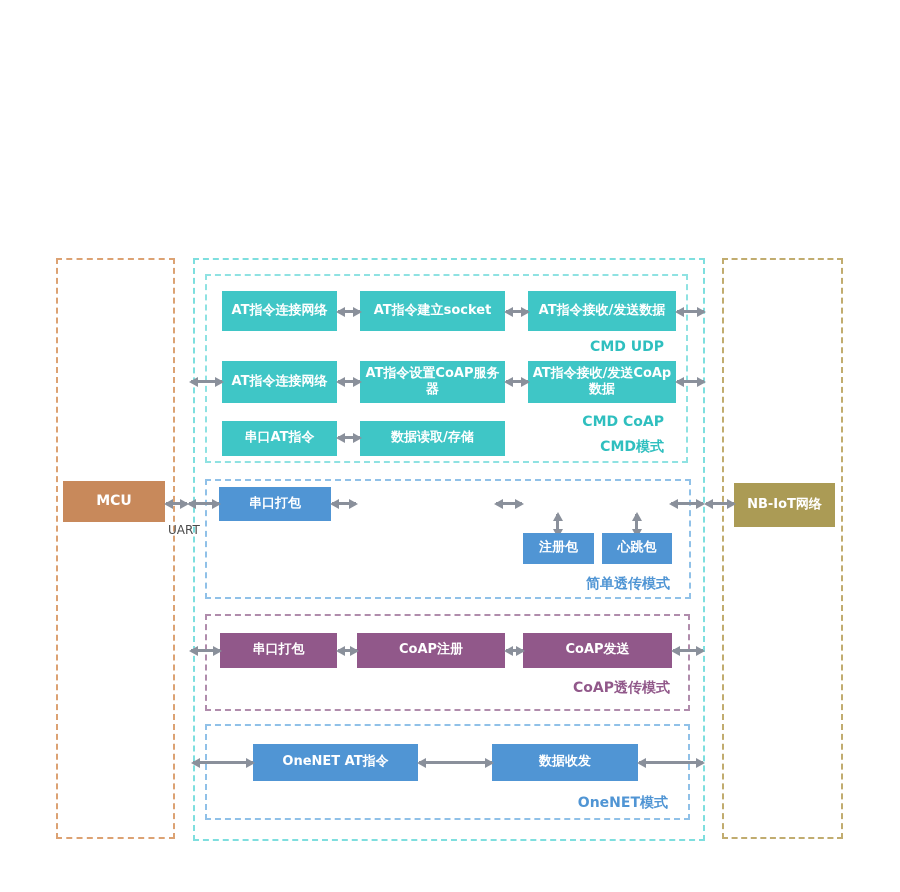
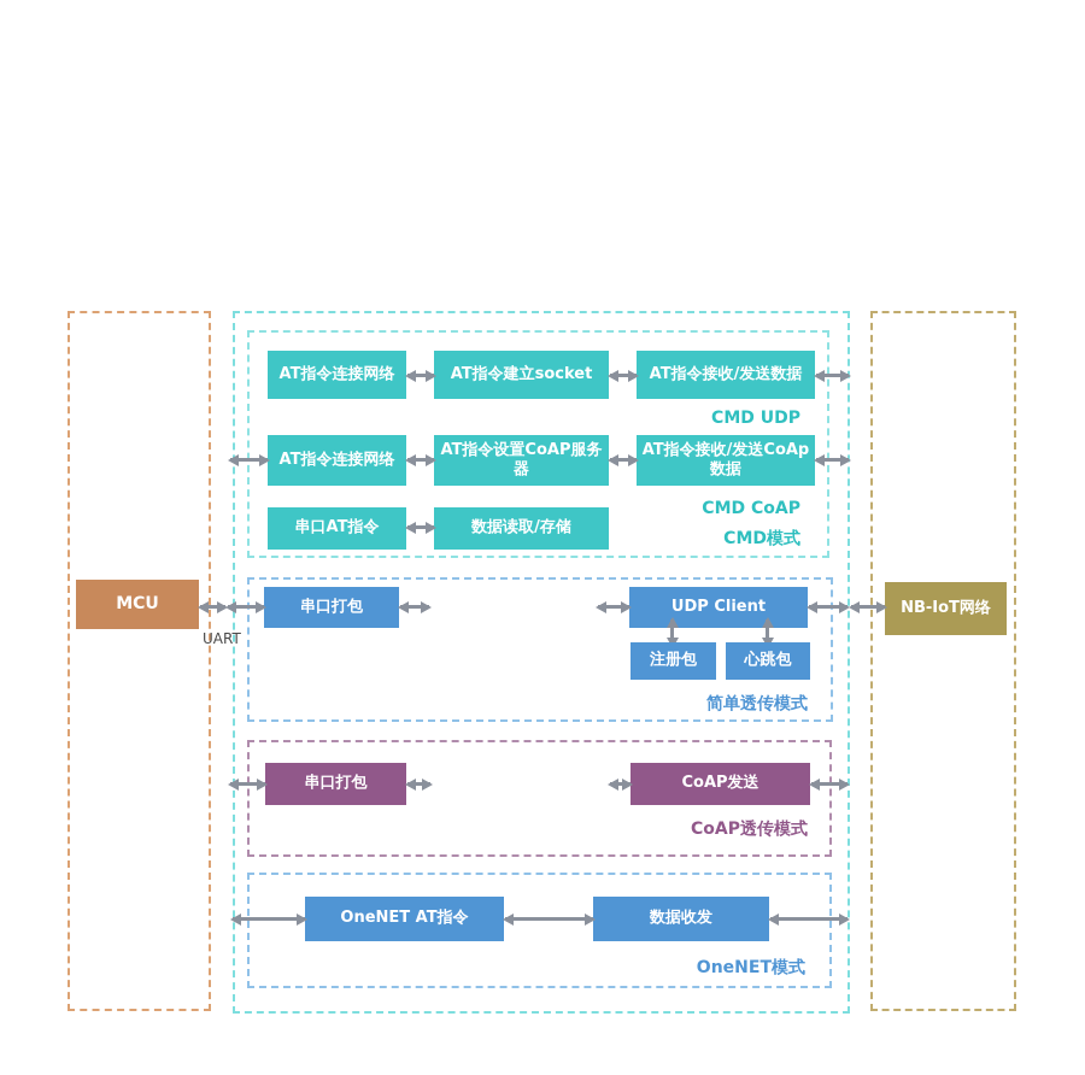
  AT指令连接网络
  AT指令建立socket
  AT指令接收/发送数据
  CMD UDP
  AT指令连接网络
  AT指令设置CoAP服务器
  AT指令接收/发送CoAp数据
  CMD CoAP
  串口AT指令
  数据读取/存储
  CMD模式
  串口打包
+ UDP Client
  注册包
  心跳包
  简单透传模式
  串口打包
- CoAP注册
  CoAP发送
  CoAP透传模式
  OneNET AT指令
  数据收发
  OneNET模式
  MCU
  NB-IoT网络
  UART
